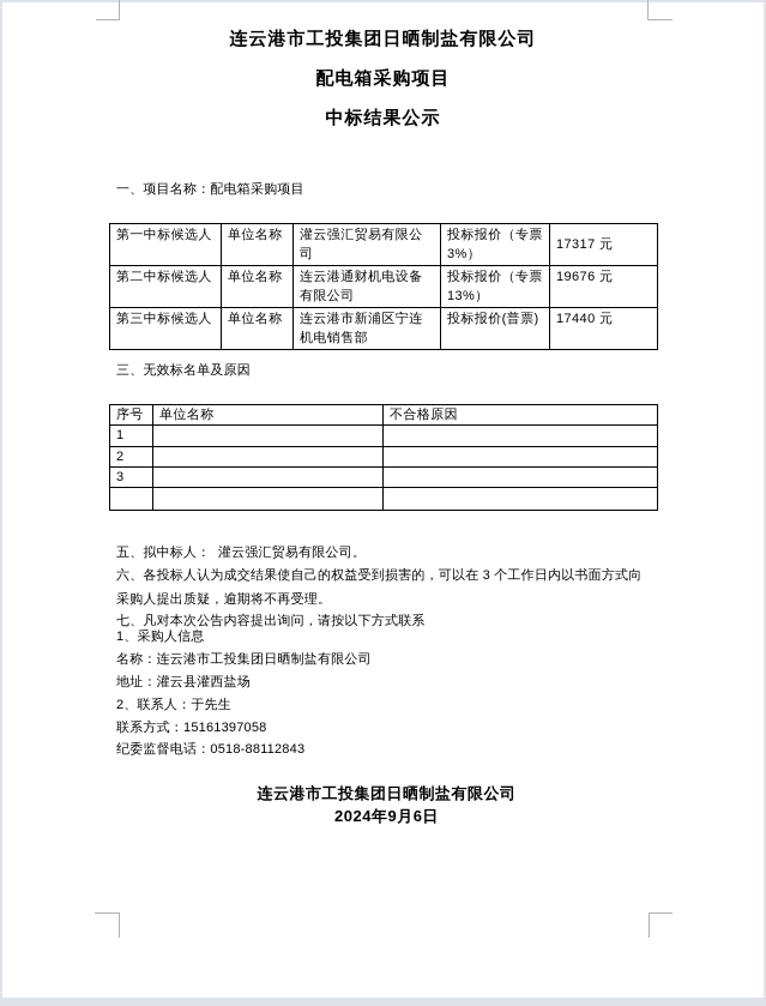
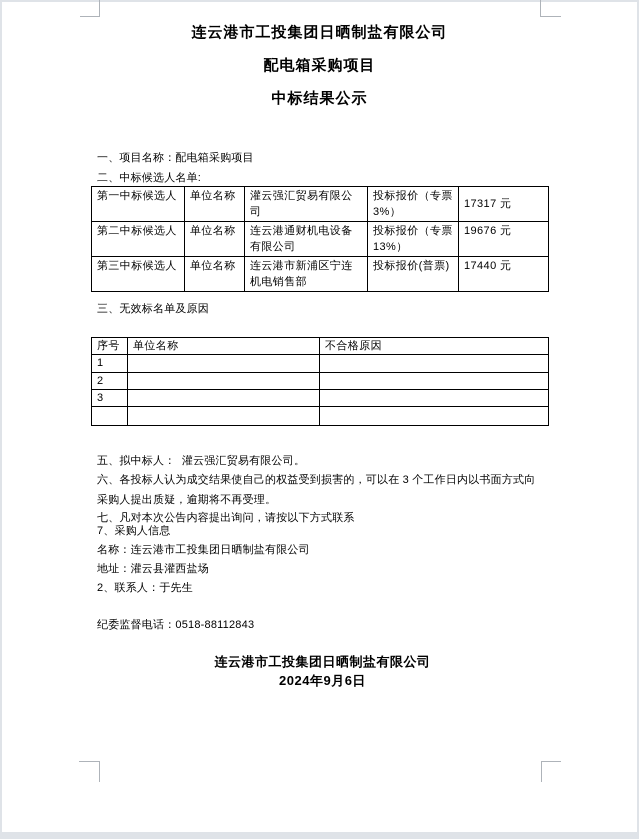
  连云港市工投集团日晒制盐有限公司
  配电箱采购项目
  中标结果公示
  一、项目名称：配电箱采购项目
+ 二、中标候选人名单:
  第一中标候选人	单位名称	灌云强汇贸易有限公司	投标报价（专票 3%）	17317 元
  第二中标候选人	单位名称	连云港通财机电设备有限公司	投标报价（专票 13%）	19676 元
  第三中标候选人	单位名称	连云港市新浦区宁连机电销售部	投标报价(普票)	17440 元
  三、无效标名单及原因
  序号	单位名称	不合格原因
  1
  2
  3
  五、拟中标人： 灌云强汇贸易有限公司。
  六、各投标人认为成交结果使自己的权益受到损害的，可以在 3 个工作日内以书面方式向采购人提出质疑，逾期将不再受理。
  七、凡对本次公告内容提出询问，请按以下方式联系
- 1、采购人信息
+ 7、采购人信息
  名称：连云港市工投集团日晒制盐有限公司
  地址：灌云县灌西盐场
  2、联系人：于先生
- 联系方式：15161397058
  纪委监督电话：0518-88112843
  连云港市工投集团日晒制盐有限公司
  2024年9月6日
